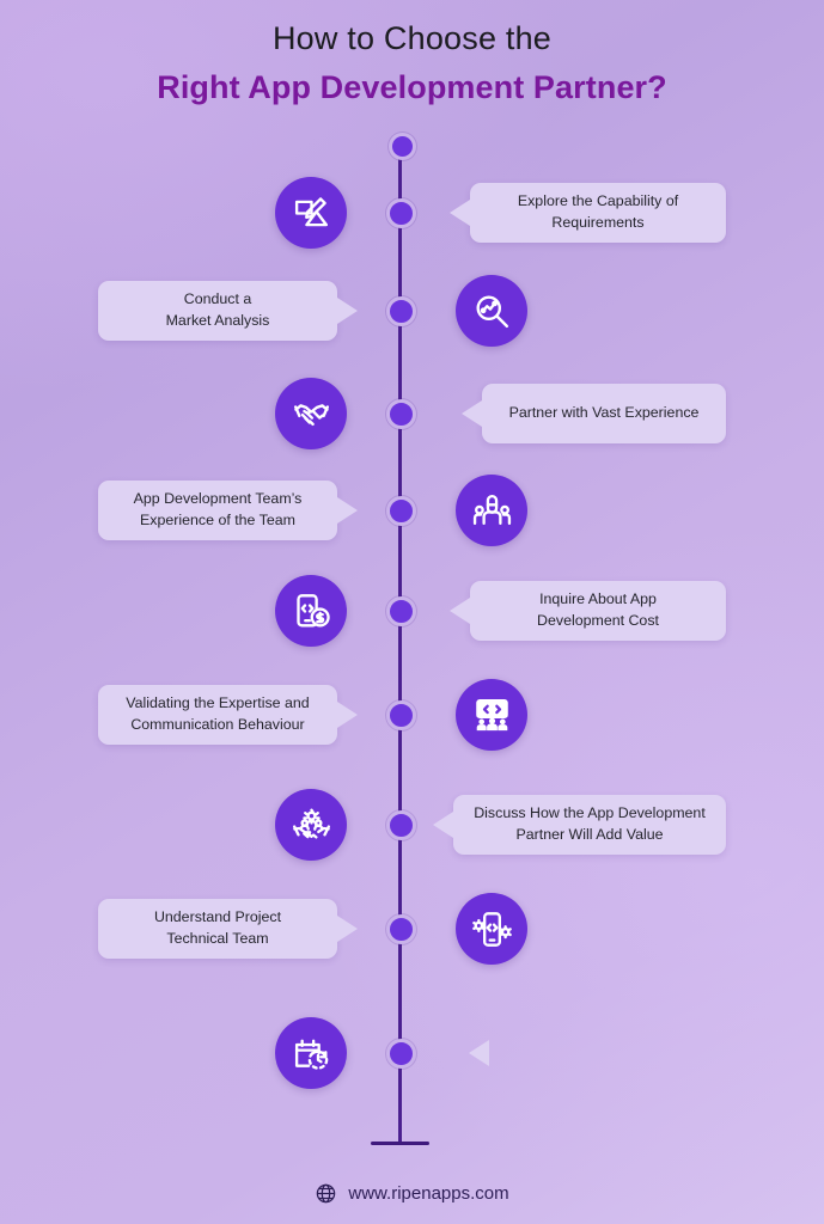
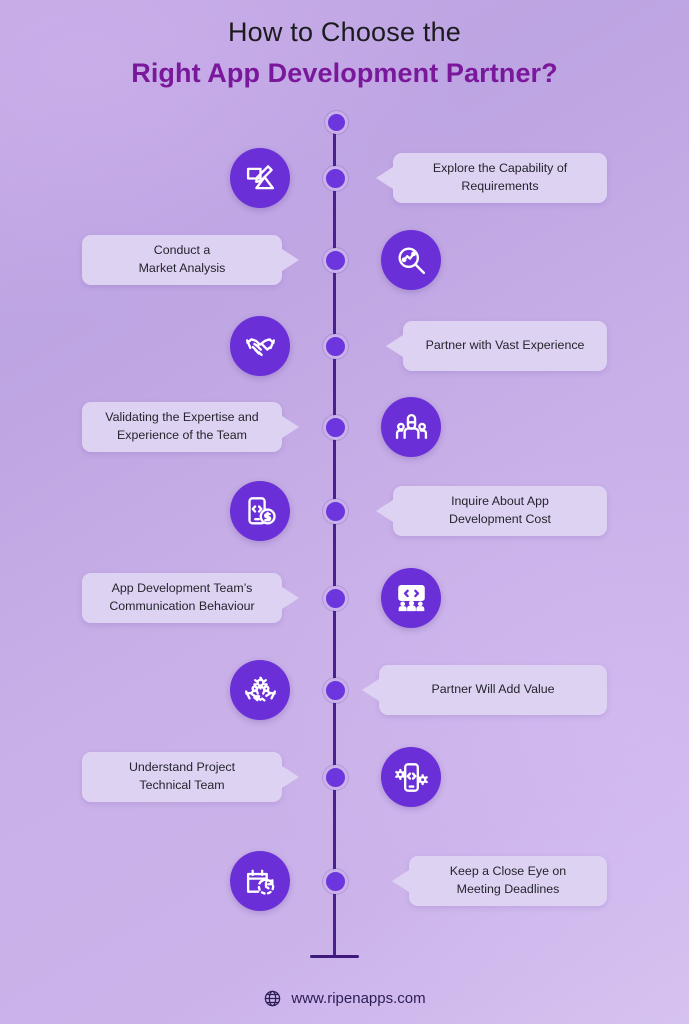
  How to Choose the
  Right App Development Partner?
  Explore the Capability of
  Requirements
  Conduct a
  Market Analysis
  Partner with Vast Experience
- App Development Team’s
+ Validating the Expertise and
  Experience of the Team
  Inquire About App
  Development Cost
- Validating the Expertise and
+ App Development Team’s
  Communication Behaviour
- Discuss How the App Development
  Partner Will Add Value
  Understand Project
  Technical Team
+ Keep a Close Eye on
+ Meeting Deadlines
  www.ripenapps.com
